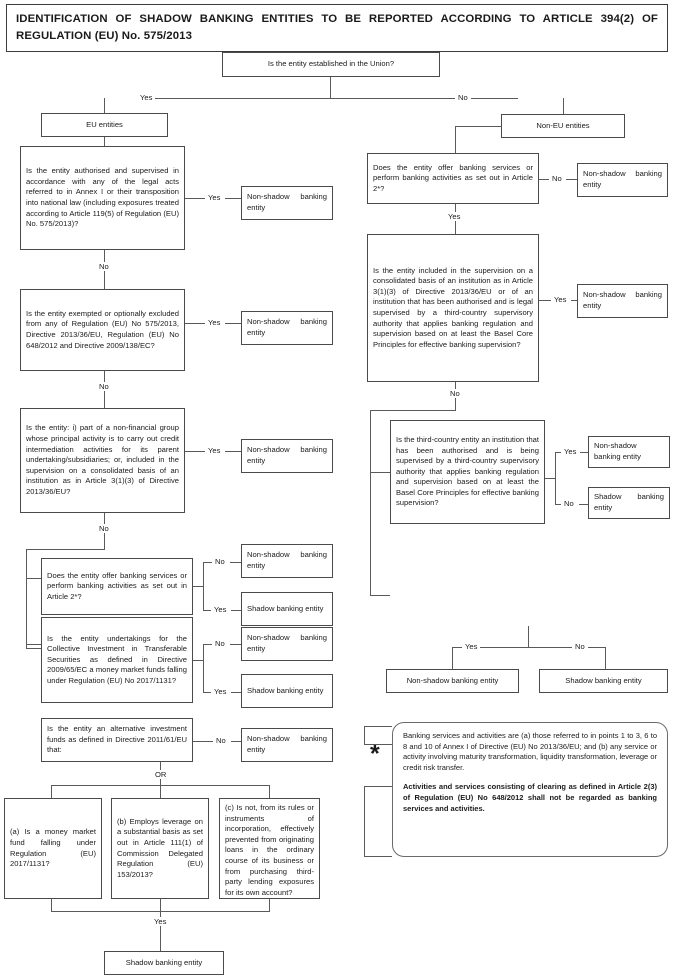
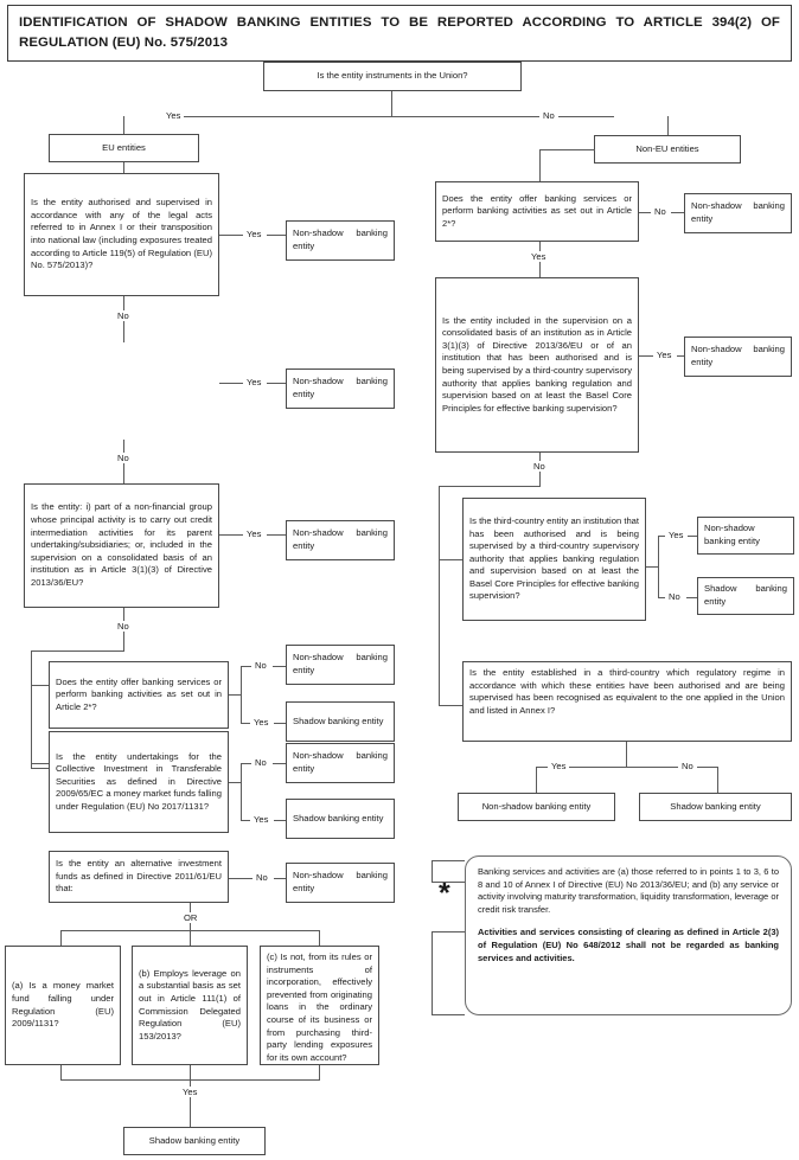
  IDENTIFICATION OF SHADOW BANKING ENTITIES TO BE REPORTED ACCORDING TO ARTICLE 394(2) OF REGULATION (EU) No. 575/2013
- Is the entity established in the Union?
+ Is the entity instruments in the Union?
  Yes
  No
  EU entities
  Non-EU entities
  Is the entity authorised and supervised in accordance with any of the legal acts referred to in Annex I or their transposition into national law (including exposures treated according to Article 119(5) of Regulation (EU) No. 575/2013)?
  Yes
  Non-shadow banking entity
  No
- Is the entity exempted or optionally excluded from any of Regulation (EU) No 575/2013, Directive 2013/36/EU, Regulation (EU) No 648/2012 and Directive 2009/138/EC?
  Yes
  Non-shadow banking entity
  No
  Is the entity: i) part of a non-financial group whose principal activity is to carry out credit intermediation activities for its parent undertaking/subsidiaries; or, included in the supervision on a consolidated basis of an institution as in Article 3(1)(3) of Directive 2013/36/EU?
  Yes
  Non-shadow banking entity
  No
  Does the entity offer banking services or perform banking activities as set out in Article 2*?
  No
  Non-shadow banking entity
  Yes
  Shadow banking entity
  Is the entity undertakings for the Collective Investment in Transferable Securities as defined in Directive 2009/65/EC a money market funds falling under Regulation (EU) No 2017/1131?
  No
  Non-shadow banking entity
  Yes
  Shadow banking entity
  Is the entity an alternative investment funds as defined in Directive 2011/61/EU that:
  No
  Non-shadow banking entity
  OR
- (a) Is a money market fund falling under Regulation (EU) 2017/1131?
+ (a) Is a money market fund falling under Regulation (EU) 2009/1131?
  (b) Employs leverage on a substantial basis as set out in Article 111(1) of Commission Delegated Regulation (EU) 153/2013?
  (c) Is not, from its rules or instruments of incorporation, effectively prevented from originating loans in the ordinary course of its business or from purchasing third-party lending exposures for its own account?
  Yes
  Shadow banking entity
  Does the entity offer banking services or perform banking activities as set out in Article 2*?
  No
  Non-shadow banking entity
  Yes
- Is the entity included in the supervision on a consolidated basis of an institution as in Article 3(1)(3) of Directive 2013/36/EU or of an institution that has been authorised and is legal supervised by a third-country supervisory authority that applies banking regulation and supervision based on at least the Basel Core Principles for effective banking supervision?
+ Is the entity included in the supervision on a consolidated basis of an institution as in Article 3(1)(3) of Directive 2013/36/EU or of an institution that has been authorised and is being supervised by a third-country supervisory authority that applies banking regulation and supervision based on at least the Basel Core Principles for effective banking supervision?
  Yes
  Non-shadow banking entity
  No
  Is the third-country entity an institution that has been authorised and is being supervised by a third-country supervisory authority that applies banking regulation and supervision based on at least the Basel Core Principles for effective banking supervision?
  Yes
  Non-shadow banking entity
  No
  Shadow banking entity
+ Is the entity established in a third-country which regulatory regime in accordance with which these entities have been authorised and are being supervised has been recognised as equivalent to the one applied in the Union and listed in Annex I?
  Yes
  No
  Non-shadow banking entity
  Shadow banking entity
  *
  Banking services and activities are (a) those referred to in points 1 to 3, 6 to 8 and 10 of Annex I of Directive (EU) No 2013/36/EU; and (b) any service or activity involving maturity transformation, liquidity transformation, leverage or credit risk transfer.
  Activities and services consisting of clearing as defined in Article 2(3) of Regulation (EU) No 648/2012 shall not be regarded as banking services and activities.
